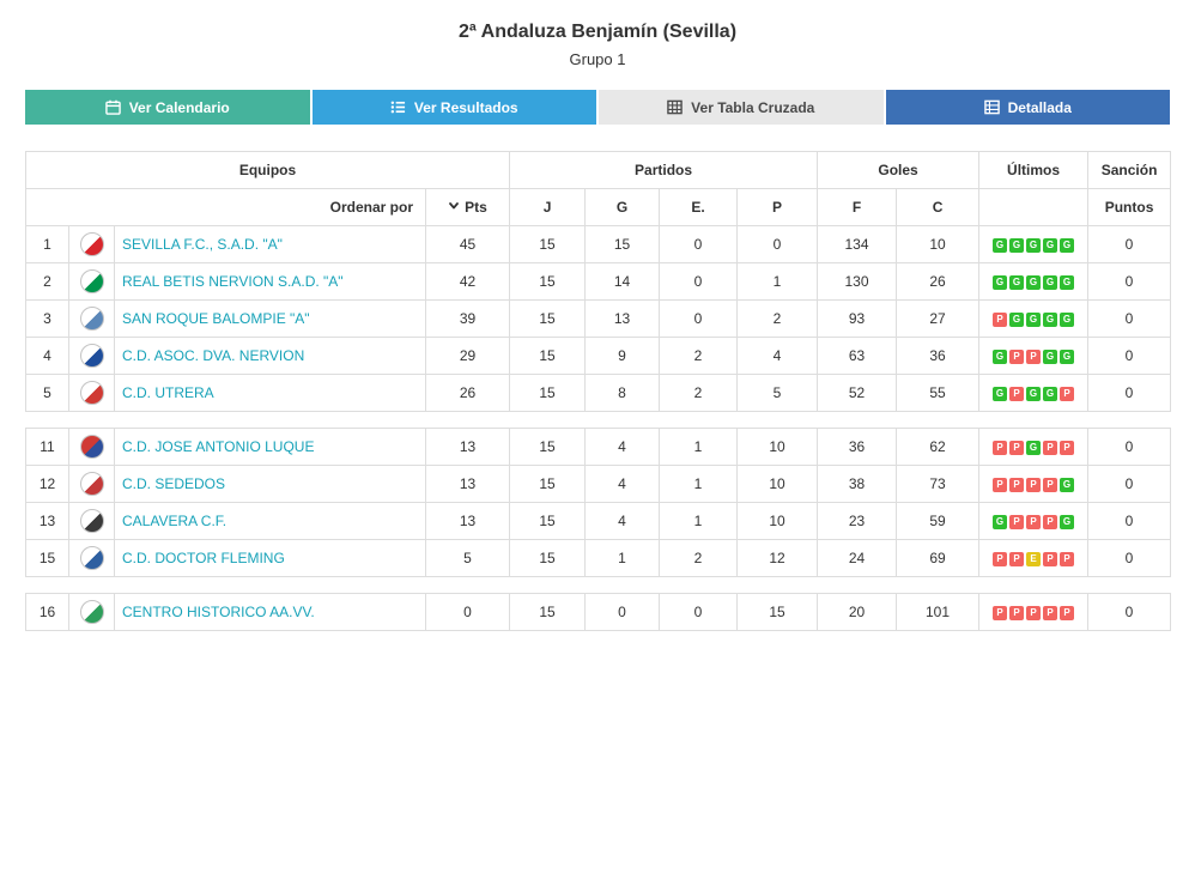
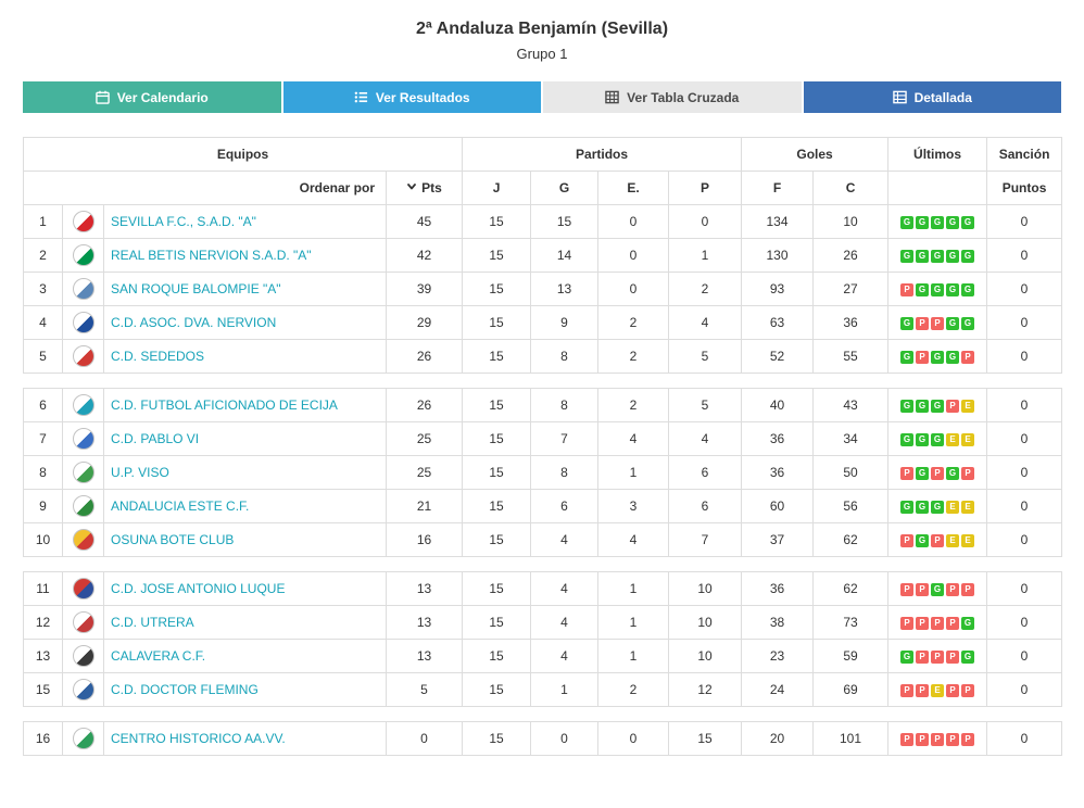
  2ª Andaluza Benjamín (Sevilla)
  Grupo 1
  Ver Calendario
  Ver Resultados
  Ver Tabla Cruzada
  Detallada
  Equipos	Partidos	Goles	Últimos	Sanción
  Ordenar por	Pts	J	G	E.	P	F	C		Puntos
  1		SEVILLA F.C., S.A.D. "A"	45	15	15	0	0	134	10	G G G G G	0
  2		REAL BETIS NERVION S.A.D. "A"	42	15	14	0	1	130	26	G G G G G	0
  3		SAN ROQUE BALOMPIE "A"	39	15	13	0	2	93	27	P G G G G	0
  4		C.D. ASOC. DVA. NERVION	29	15	9	2	4	63	36	G P P G G	0
- 5		C.D. UTRERA	26	15	8	2	5	52	55	G P G G P	0
+ 5		C.D. SEDEDOS	26	15	8	2	5	52	55	G P G G P	0
+ 6		C.D. FUTBOL AFICIONADO DE ECIJA	26	15	8	2	5	40	43	G G G P E	0
+ 7		C.D. PABLO VI	25	15	7	4	4	36	34	G G G E E	0
+ 8		U.P. VISO	25	15	8	1	6	36	50	P G P G P	0
+ 9		ANDALUCIA ESTE C.F.	21	15	6	3	6	60	56	G G G E E	0
+ 10		OSUNA BOTE CLUB	16	15	4	4	7	37	62	P G P E E	0
  11		C.D. JOSE ANTONIO LUQUE	13	15	4	1	10	36	62	P P G P P	0
- 12		C.D. SEDEDOS	13	15	4	1	10	38	73	P P P P G	0
+ 12		C.D. UTRERA	13	15	4	1	10	38	73	P P P P G	0
  13		CALAVERA C.F.	13	15	4	1	10	23	59	G P P P G	0
  15		C.D. DOCTOR FLEMING	5	15	1	2	12	24	69	P P E P P	0
  16		CENTRO HISTORICO AA.VV.	0	15	0	0	15	20	101	P P P P P	0
